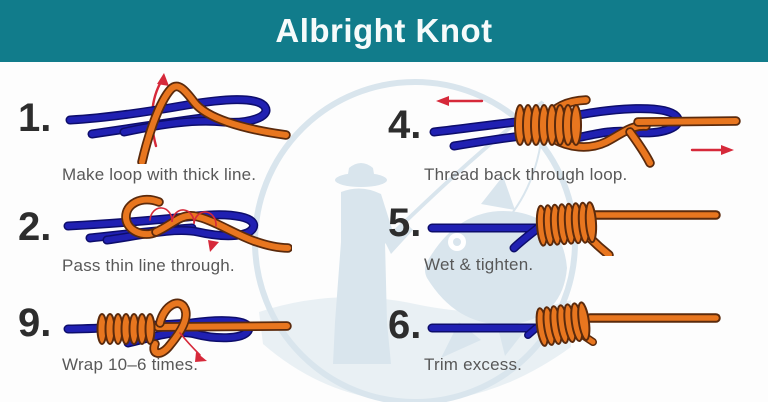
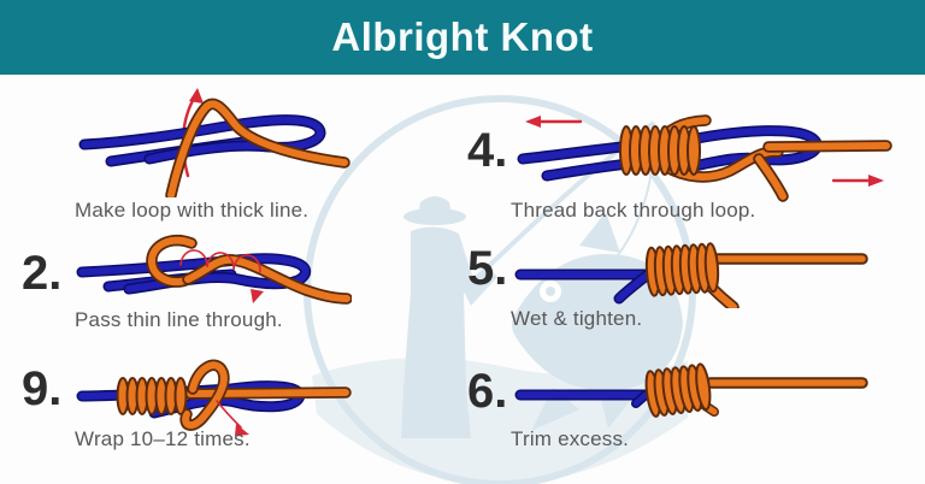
  Albright Knot
- 1.
  Make loop with thick line.
  2.
  Pass thin line through.
  9.
- Wrap 10–6 times.
+ Wrap 10–12 times.
  4.
  Thread back through loop.
  5.
  Wet & tighten.
  6.
  Trim excess.
